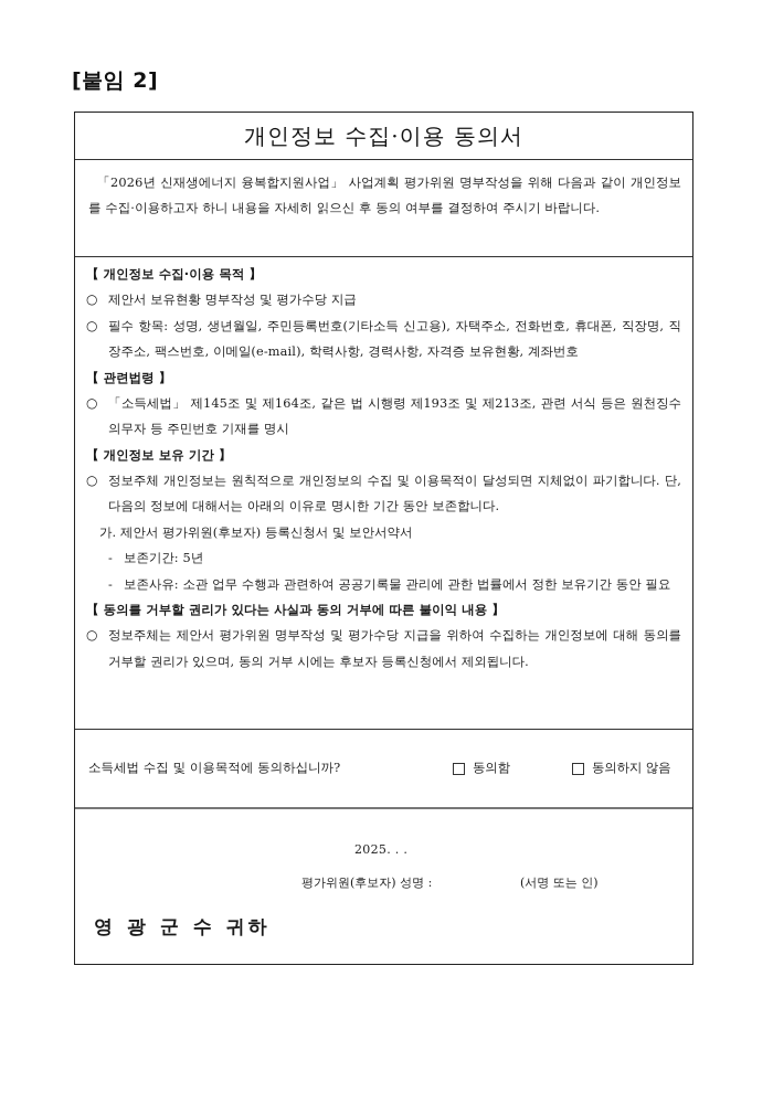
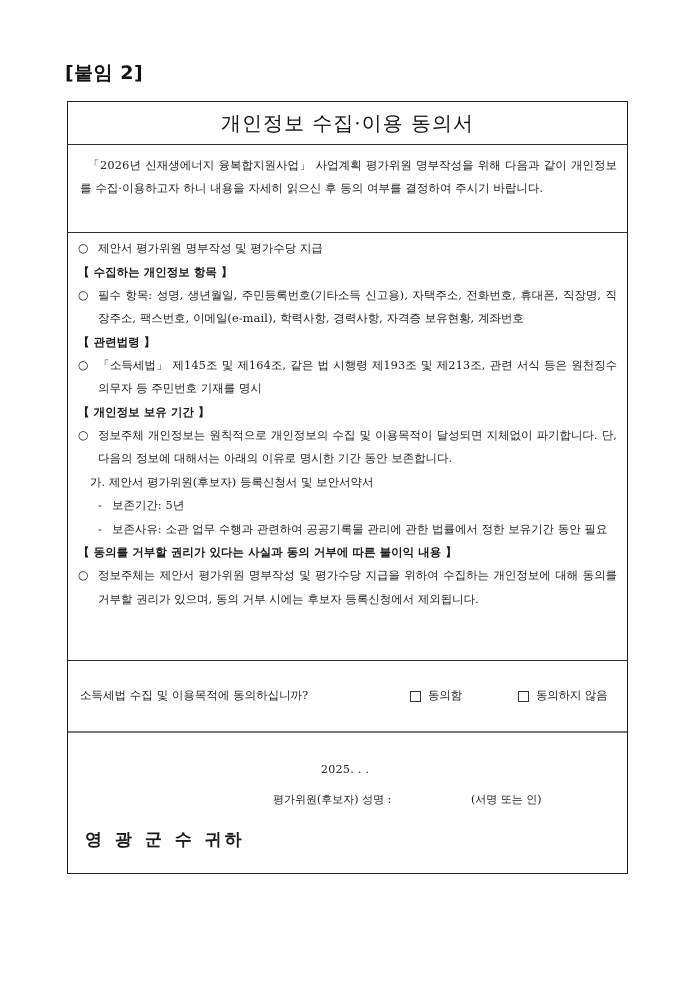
  [붙임 2]
  개인정보 수집·이용 동의서
  「2026년 신재생에너지 융복합지원사업」 사업계획 평가위원 명부작성을 위해 다음과 같이 개인정보를 수집·이용하고자 하니 내용을 자세히 읽으신 후 동의 여부를 결정하여 주시기 바랍니다.
- 【 개인정보 수집·이용 목적 】
  ○
- 제안서 보유현황 명부작성 및 평가수당 지급
+ 제안서 평가위원 명부작성 및 평가수당 지급
+ 【 수집하는 개인정보 항목 】
  ○
  필수 항목: 성명, 생년월일, 주민등록번호(기타소득 신고용), 자택주소, 전화번호, 휴대폰, 직장명, 직장주소, 팩스번호, 이메일(e-mail), 학력사항, 경력사항, 자격증 보유현황, 계좌번호
  【 관련법령 】
  ○
  「소득세법」 제145조 및 제164조, 같은 법 시행령 제193조 및 제213조, 관련 서식 등은 원천징수 의무자 등 주민번호 기재를 명시
  【 개인정보 보유 기간 】
  ○
  정보주체 개인정보는 원칙적으로 개인정보의 수집 및 이용목적이 달성되면 지체없이 파기합니다. 단, 다음의 정보에 대해서는 아래의 이유로 명시한 기간 동안 보존합니다.
  가. 제안서 평가위원(후보자) 등록신청서 및 보안서약서
  -
  보존기간: 5년
  -
  보존사유: 소관 업무 수행과 관련하여 공공기록물 관리에 관한 법률에서 정한 보유기간 동안 필요
  【 동의를 거부할 권리가 있다는 사실과 동의 거부에 따른 불이익 내용 】
  ○
  정보주체는 제안서 평가위원 명부작성 및 평가수당 지급을 위하여 수집하는 개인정보에 대해 동의를 거부할 권리가 있으며, 동의 거부 시에는 후보자 등록신청에서 제외됩니다.
  소득세법 수집 및 이용목적에 동의하십니까?
  동의함
  동의하지 않음
  2025. . .
  평가위원(후보자) 성명 :
  (서명 또는 인)
  영 광 군 수 귀하
